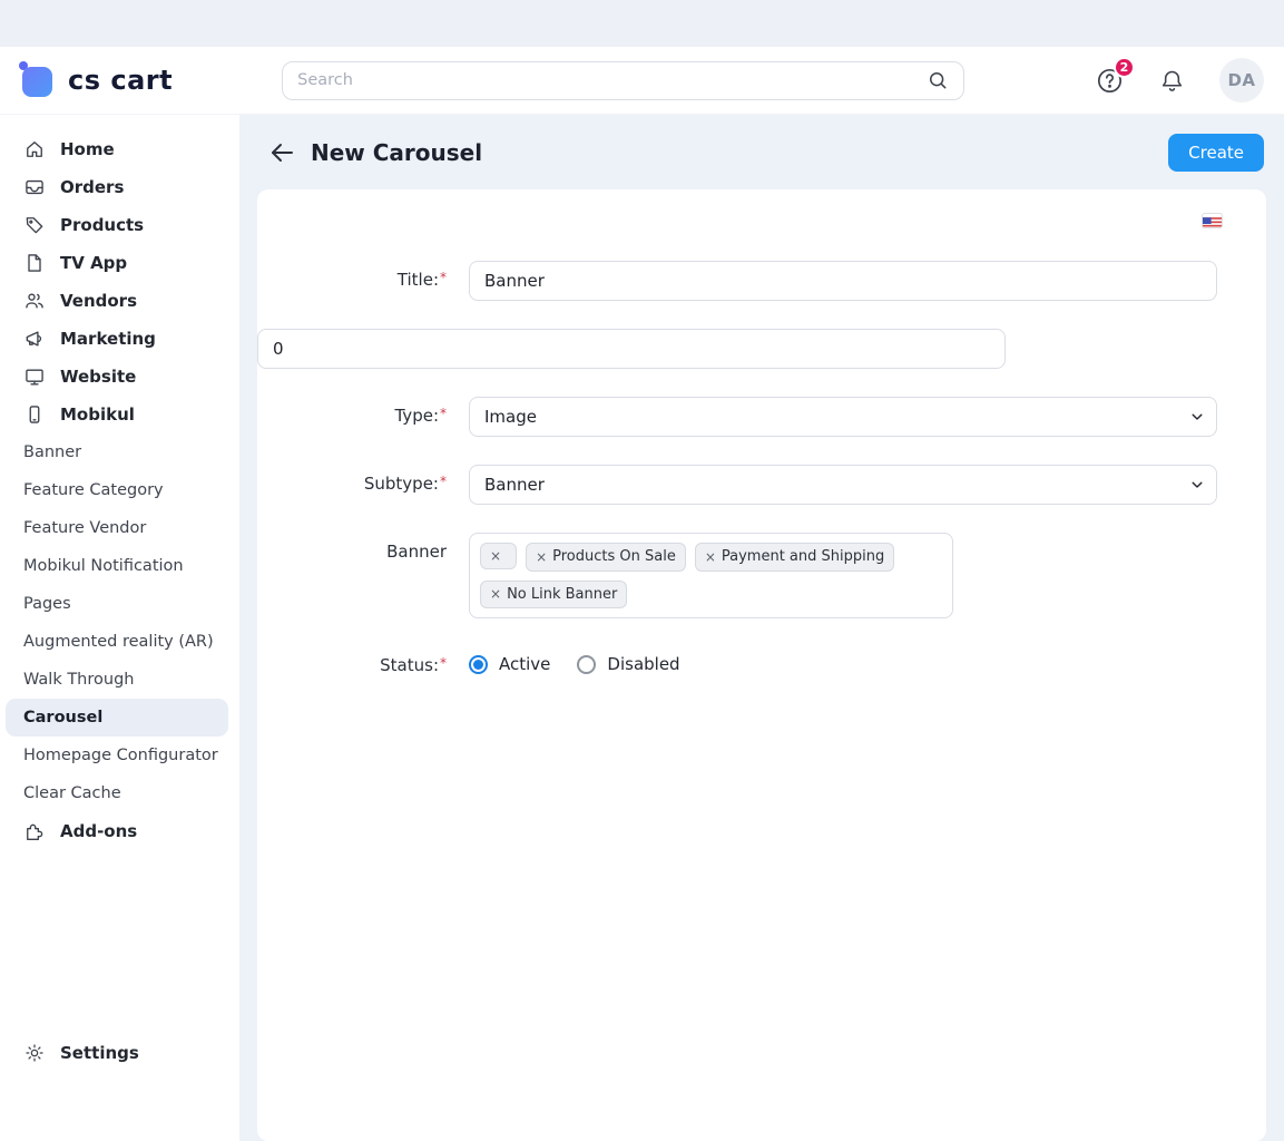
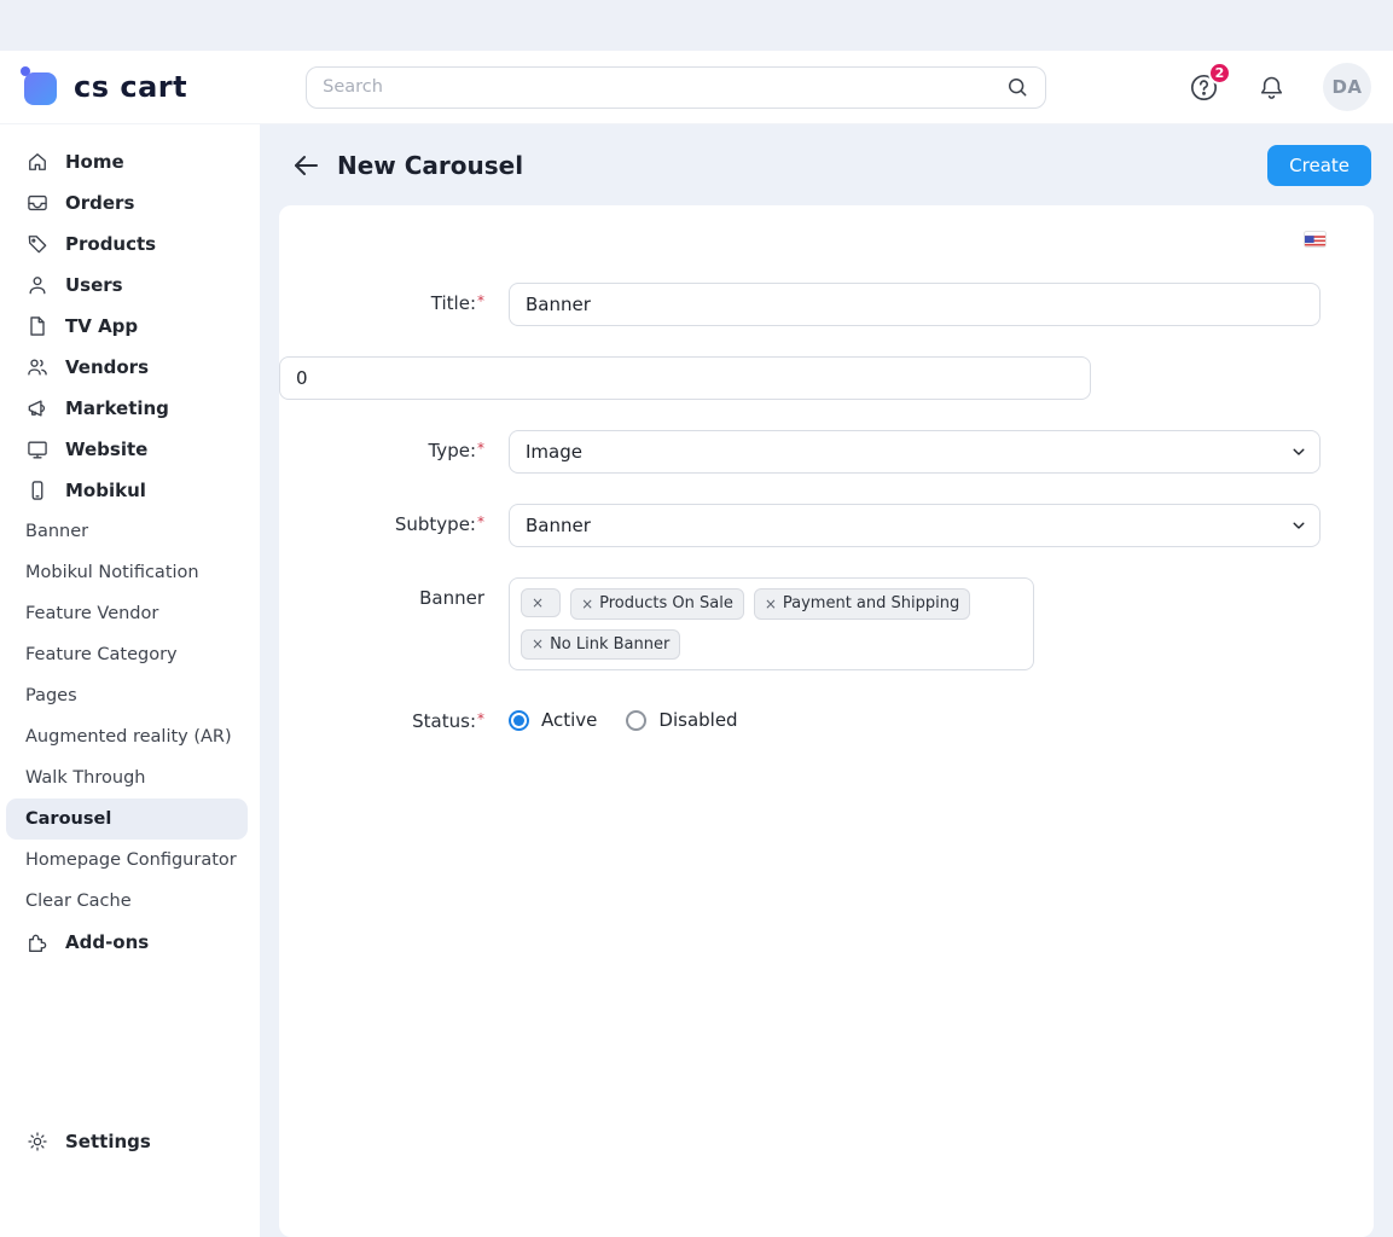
  cs cart
  Search
  2
  DA
  Home
  Orders
  Products
+ Users
  TV App
  Vendors
  Marketing
  Website
  Mobikul
  Banner
- Feature Category
+ Mobikul Notification
  Feature Vendor
- Mobikul Notification
+ Feature Category
  Pages
  Augmented reality (AR)
  Walk Through
  Carousel
  Homepage Configurator
  Clear Cache
  Add-ons
  Settings
  New Carousel
  Create
  Title:*
  Banner
  0
  Type:*
  Image
  Subtype:*
  Banner
  Banner
  ×
  ×
  Products On Sale
  ×
  Payment and Shipping
  ×
  No Link Banner
  Status:*
  Active
  Disabled
